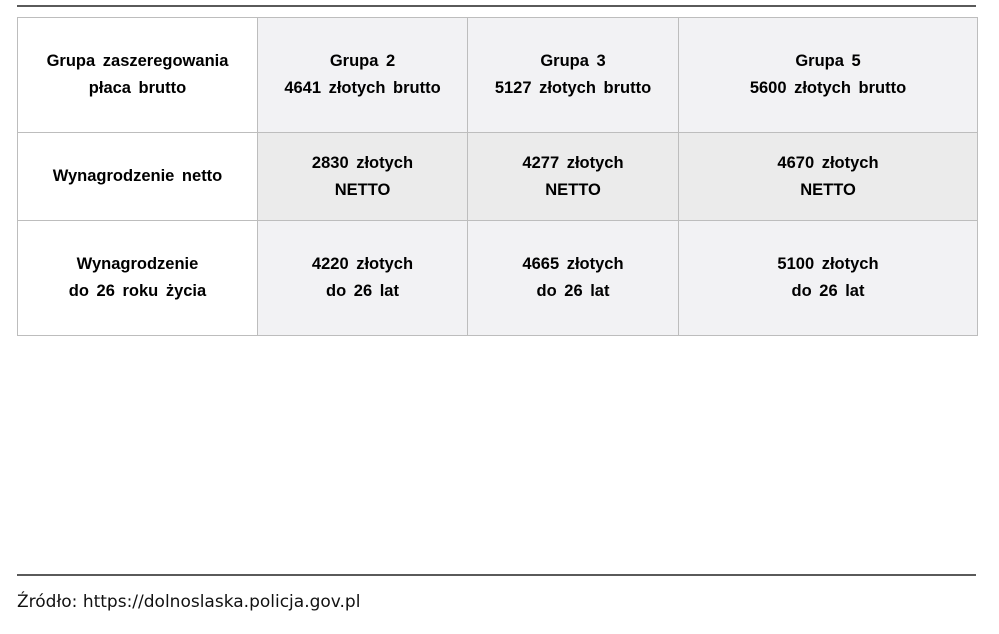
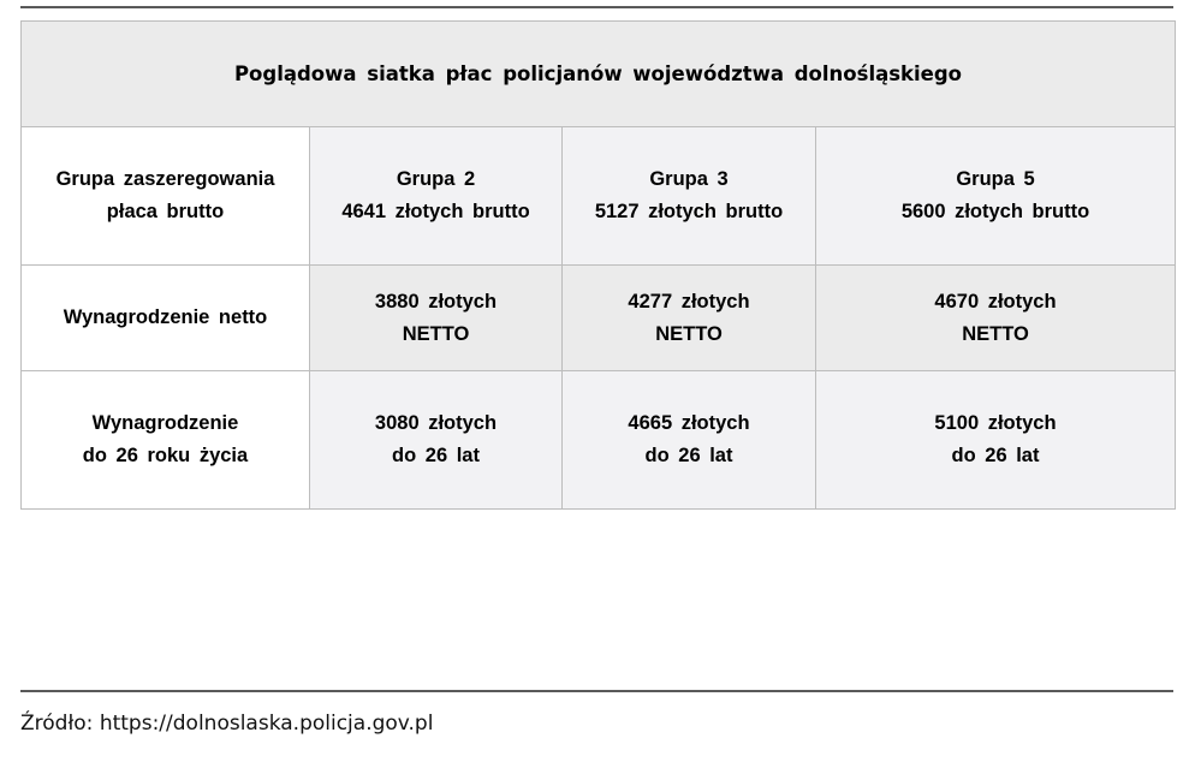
+ Poglądowa siatka płac policjanów województwa dolnośląskiego
  Grupa zaszeregowania płaca brutto	Grupa 2 4641 złotych brutto	Grupa 3 5127 złotych brutto	Grupa 5 5600 złotych brutto
- Wynagrodzenie netto	2830 złotych NETTO	4277 złotych NETTO	4670 złotych NETTO
+ Wynagrodzenie netto	3880 złotych NETTO	4277 złotych NETTO	4670 złotych NETTO
- Wynagrodzenie do 26 roku życia	4220 złotych do 26 lat	4665 złotych do 26 lat	5100 złotych do 26 lat
+ Wynagrodzenie do 26 roku życia	3080 złotych do 26 lat	4665 złotych do 26 lat	5100 złotych do 26 lat
  Źródło: https://dolnoslaska.policja.gov.pl
